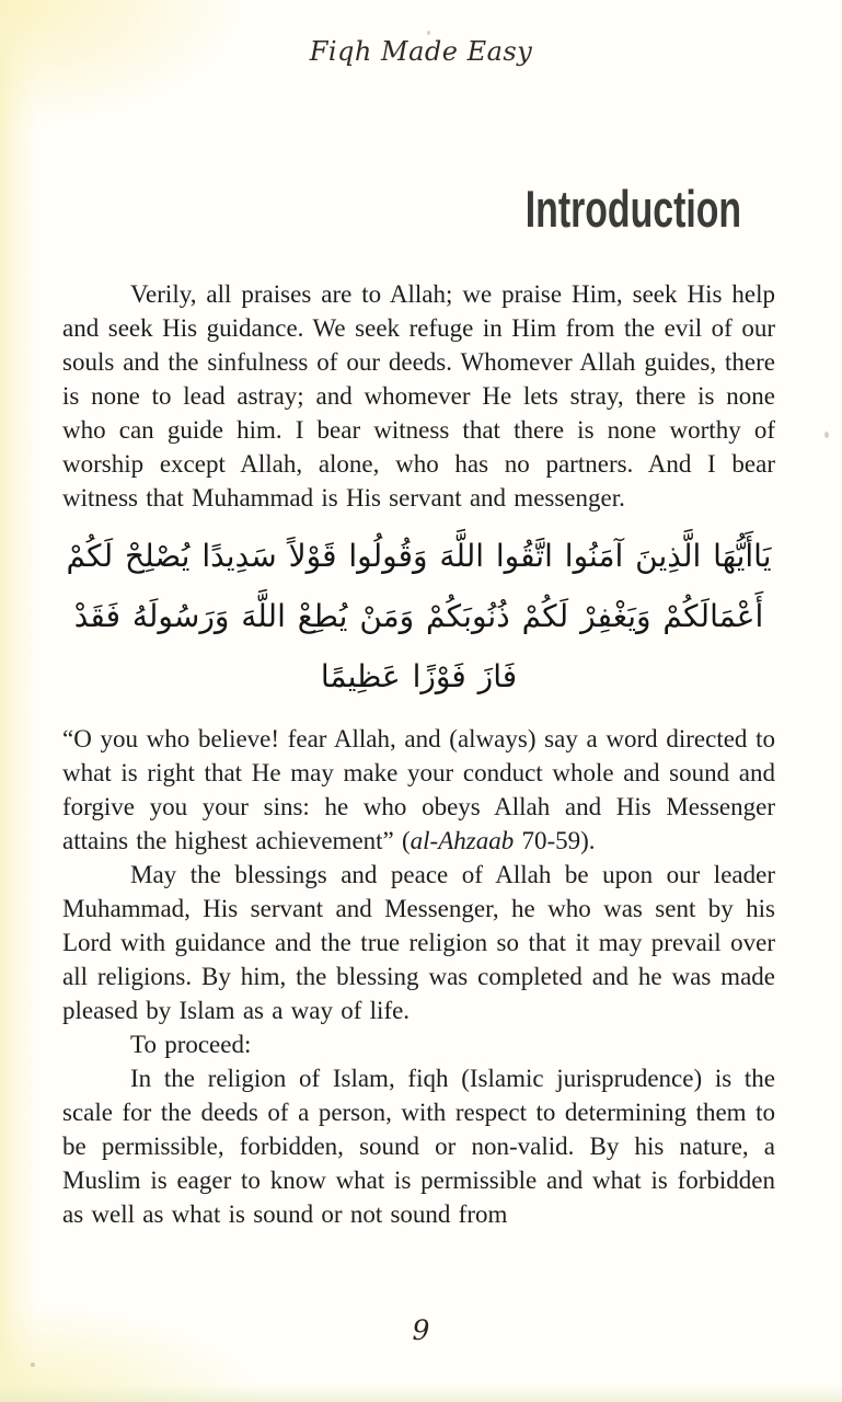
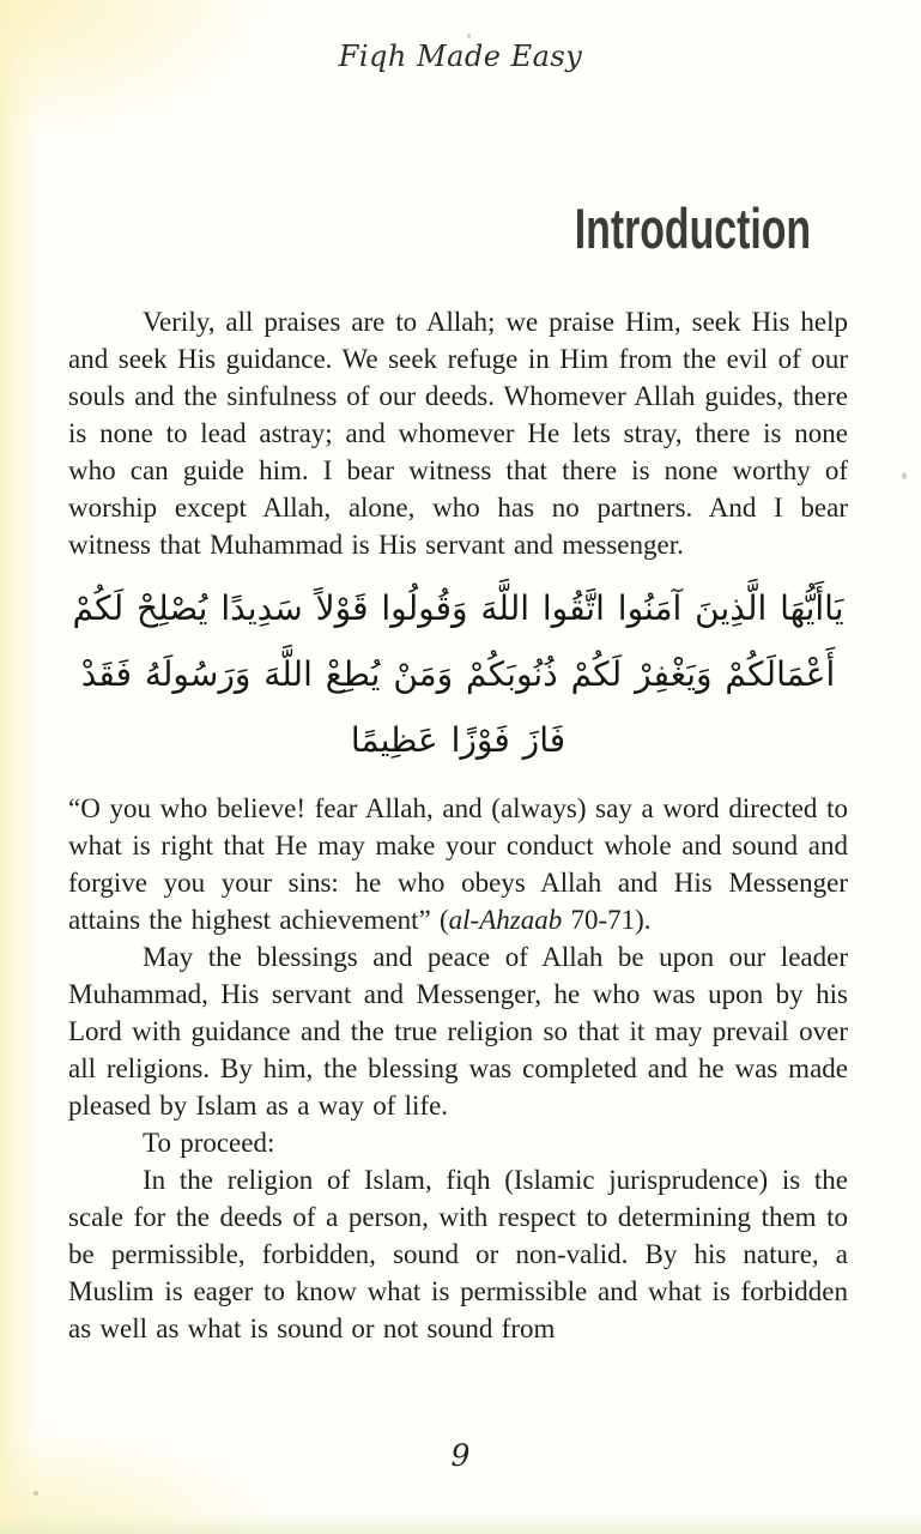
  Fiqh Made Easy
  Introduction
  Verily, all praises are to Allah; we praise Him, seek His help and seek His guidance. We seek refuge in Him from the evil of our souls and the sinfulness of our deeds. Whomever Allah guides, there is none to lead astray; and whomever He lets stray, there is none who can guide him. I bear witness that there is none worthy of worship except Allah, alone, who has no partners. And I bear witness that Muhammad is His servant and messenger.
  يَاأَيُّهَا الَّذِينَ آمَنُوا اتَّقُوا اللَّهَ وَقُولُوا قَوْلاً سَدِيدًا يُصْلِحْ لَكُمْ
  أَعْمَالَكُمْ وَيَغْفِرْ لَكُمْ ذُنُوبَكُمْ وَمَنْ يُطِعْ اللَّهَ وَرَسُولَهُ فَقَدْ
  فَازَ فَوْزًا عَظِيمًا
- “O you who believe! fear Allah, and (always) say a word directed to what is right that He may make your conduct whole and sound and forgive you your sins: he who obeys Allah and His Messenger attains the highest achievement” (al-Ahzaab 70-59).
+ “O you who believe! fear Allah, and (always) say a word directed to what is right that He may make your conduct whole and sound and forgive you your sins: he who obeys Allah and His Messenger attains the highest achievement” (al-Ahzaab 70-71).
- May the blessings and peace of Allah be upon our leader Muhammad, His servant and Messenger, he who was sent by his Lord with guidance and the true religion so that it may prevail over all religions. By him, the blessing was completed and he was made pleased by Islam as a way of life.
+ May the blessings and peace of Allah be upon our leader Muhammad, His servant and Messenger, he who was upon by his Lord with guidance and the true religion so that it may prevail over all religions. By him, the blessing was completed and he was made pleased by Islam as a way of life.
  To proceed:
  In the religion of Islam, fiqh (Islamic jurisprudence) is the scale for the deeds of a person, with respect to determining them to be permissible, forbidden, sound or non-valid. By his nature, a Muslim is eager to know what is permissible and what is forbidden as well as what is sound or not sound from
  9
